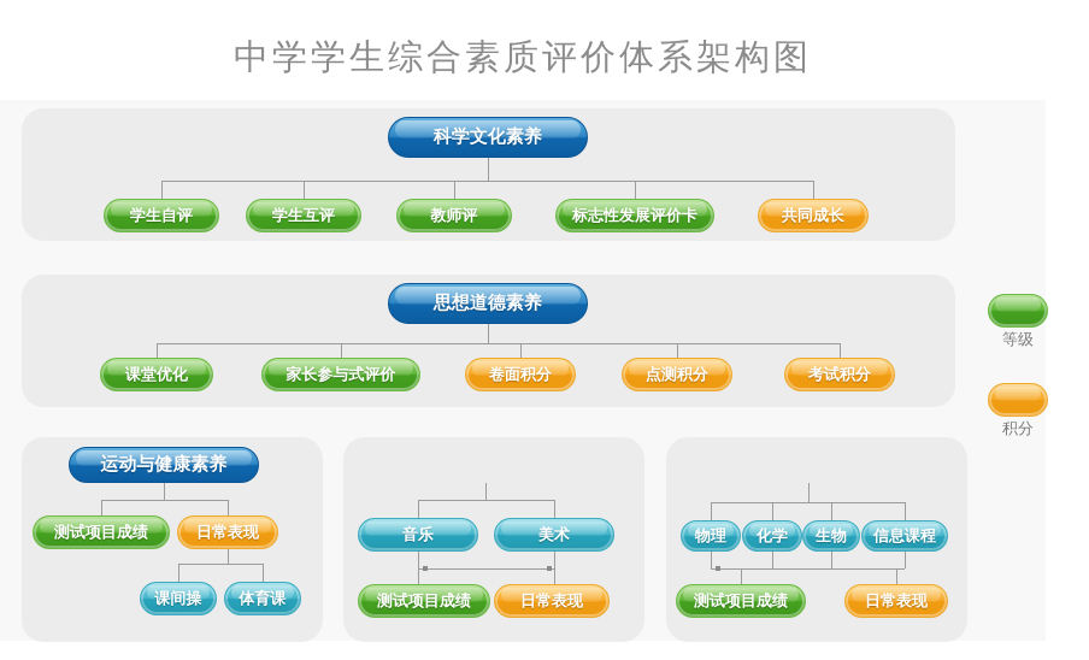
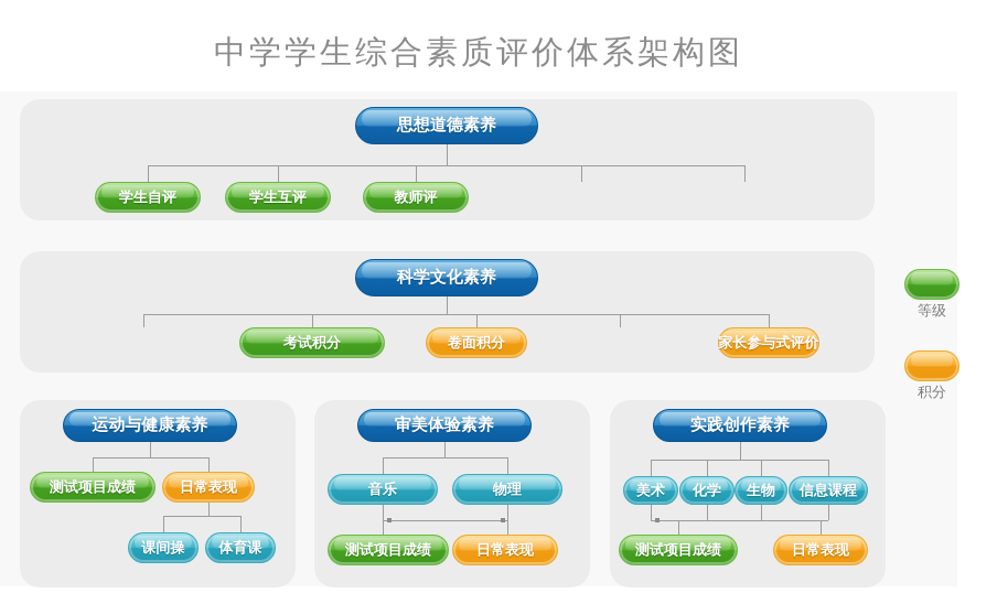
  中学学生综合素质评价体系架构图
- 科学文化素养
+ 思想道德素养
  学生自评
  学生互评
  教师评
- 标志性发展评价卡
- 共同成长
- 思想道德素养
+ 科学文化素养
- 课堂优化
- 家长参与式评价
+ 考试积分
  卷面积分
- 点测积分
- 考试积分
+ 家长参与式评价
  运动与健康素养
  测试项目成绩
  日常表现
  课间操
  体育课
+ 审美体验素养
  音乐
- 美术
+ 物理
  测试项目成绩
  日常表现
+ 实践创作素养
- 物理
+ 美术
  化学
  生物
  信息课程
  测试项目成绩
  日常表现
  等级
  积分
